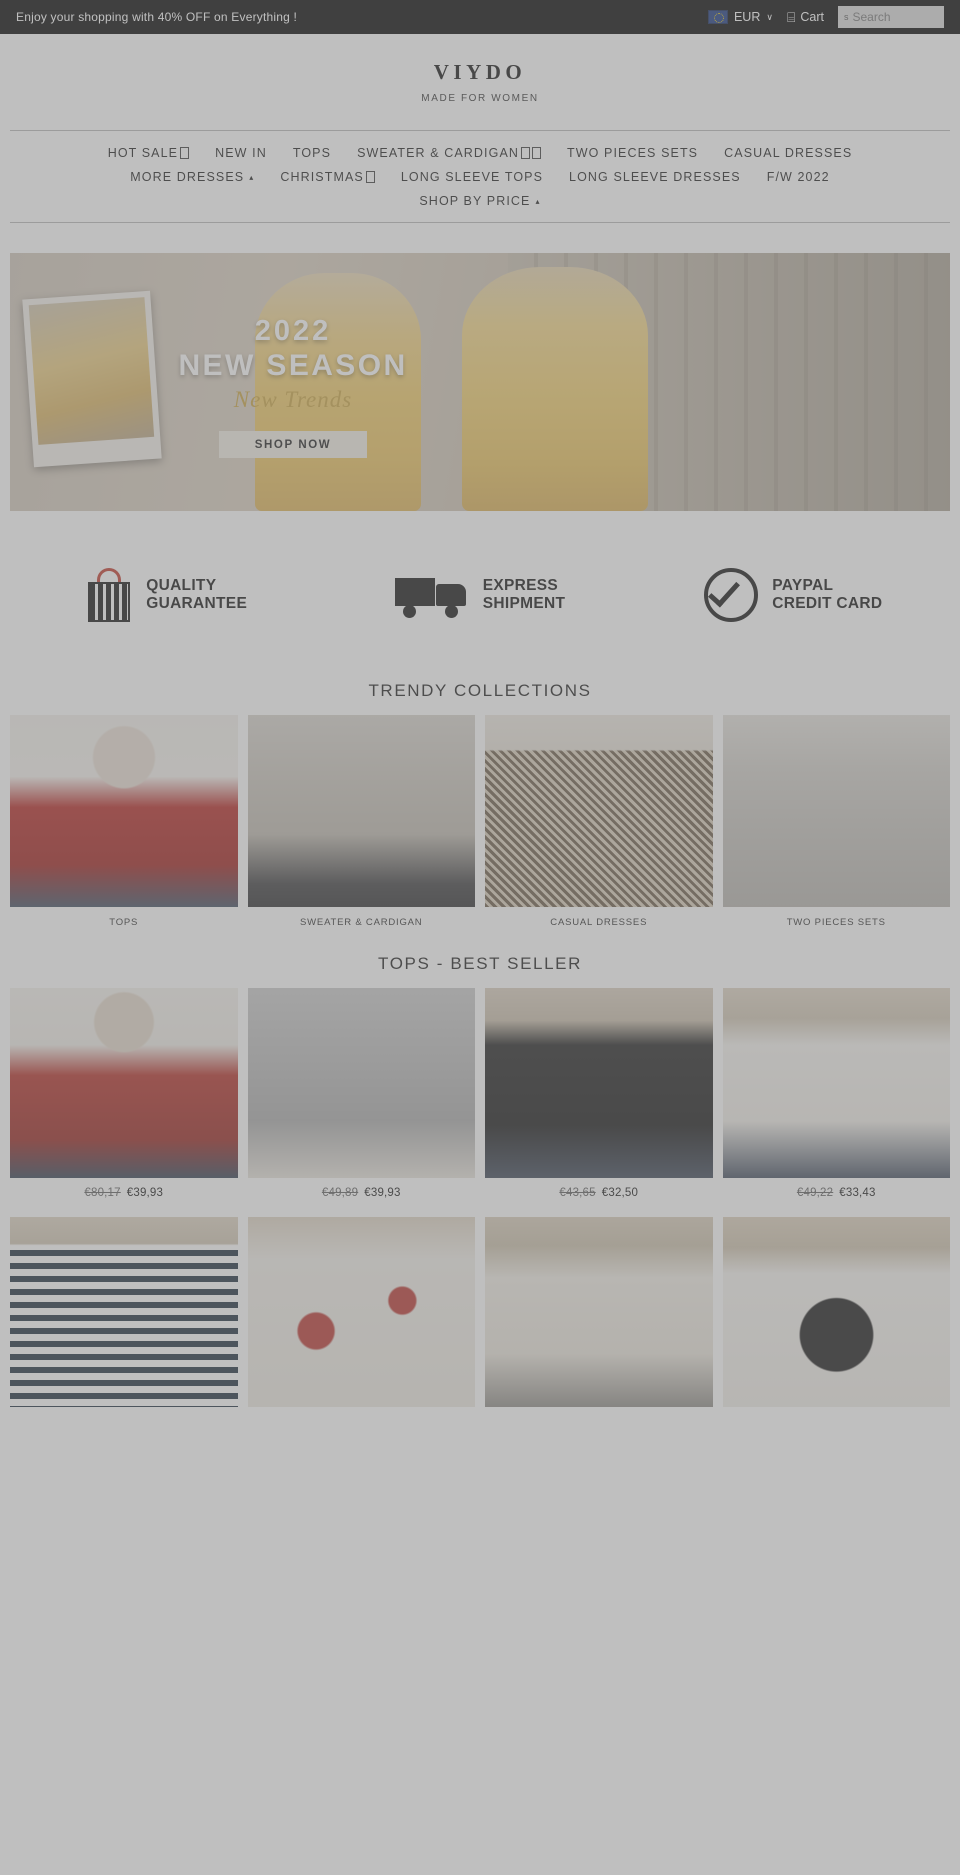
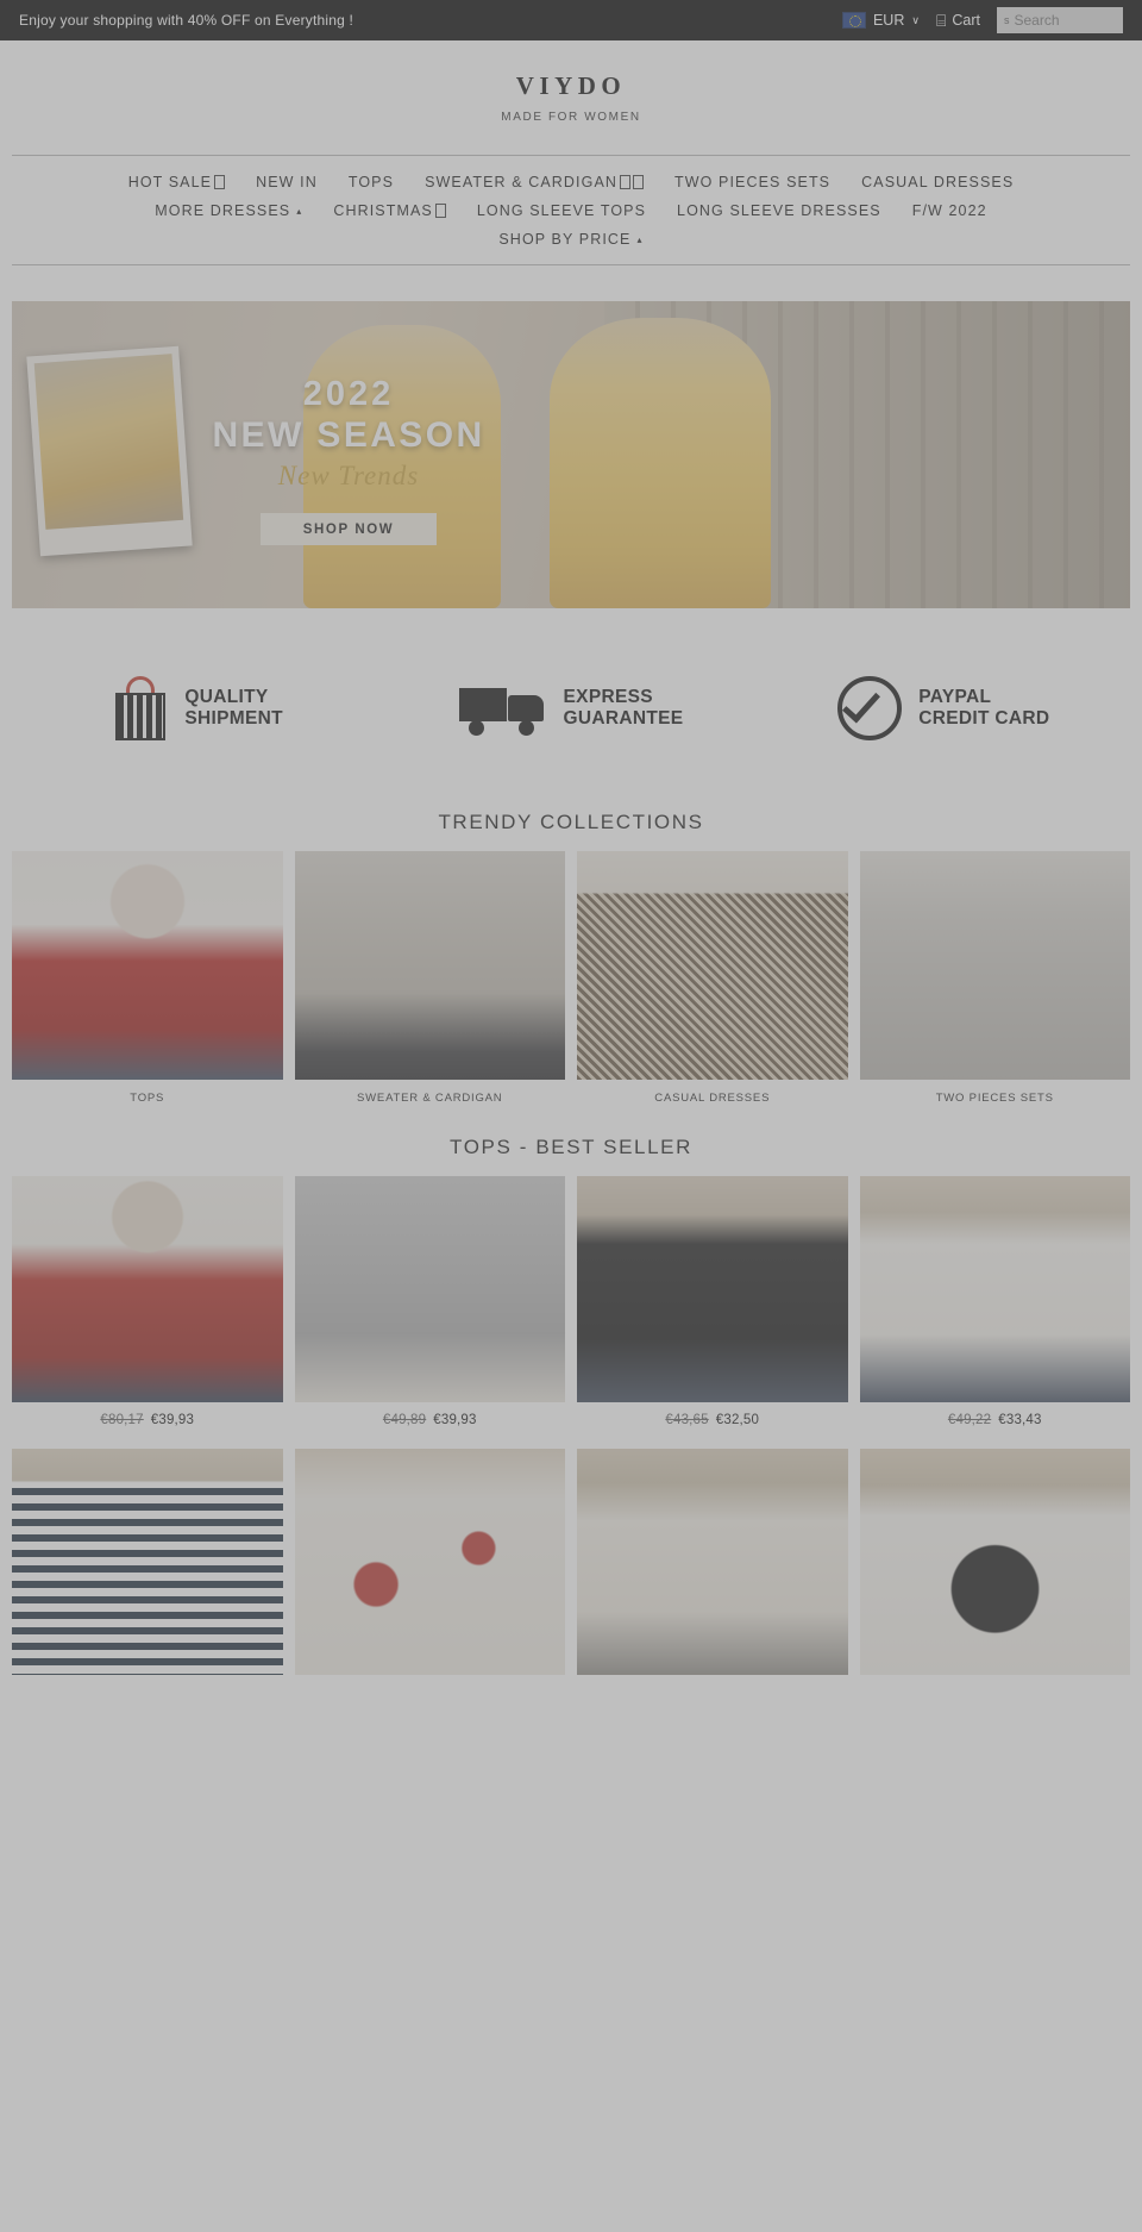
  Enjoy your shopping with 40% OFF on Everything !
  EUR
  ∨
  ⌸
  Cart
  s
  Search
  VIYDO
  MADE FOR WOMEN
  HOT SALE
  NEW IN
  TOPS
  SWEATER & CARDIGAN
  TWO PIECES SETS
  CASUAL DRESSES
  MORE DRESSES
  ▴
  CHRISTMAS
  LONG SLEEVE TOPS
  LONG SLEEVE DRESSES
  F/W 2022
  SHOP BY PRICE
  ▴
  2022
  NEW SEASON
  New Trends
  SHOP NOW
  QUALITY
- GUARANTEE
+ SHIPMENT
  EXPRESS
- SHIPMENT
+ GUARANTEE
  PAYPAL
  CREDIT CARD
  TRENDY COLLECTIONS
  TOPS
  SWEATER & CARDIGAN
  CASUAL DRESSES
  TWO PIECES SETS
  TOPS - BEST SELLER
  €80,17 €39,93
  €49,89 €39,93
  €43,65 €32,50
  €49,22 €33,43
